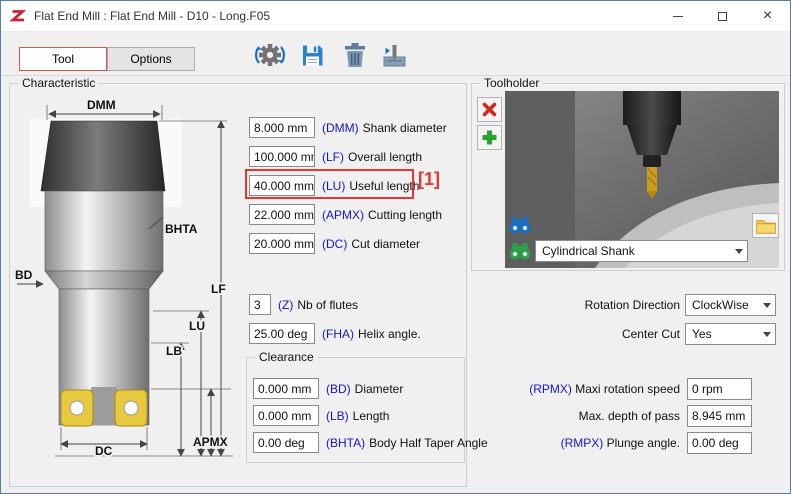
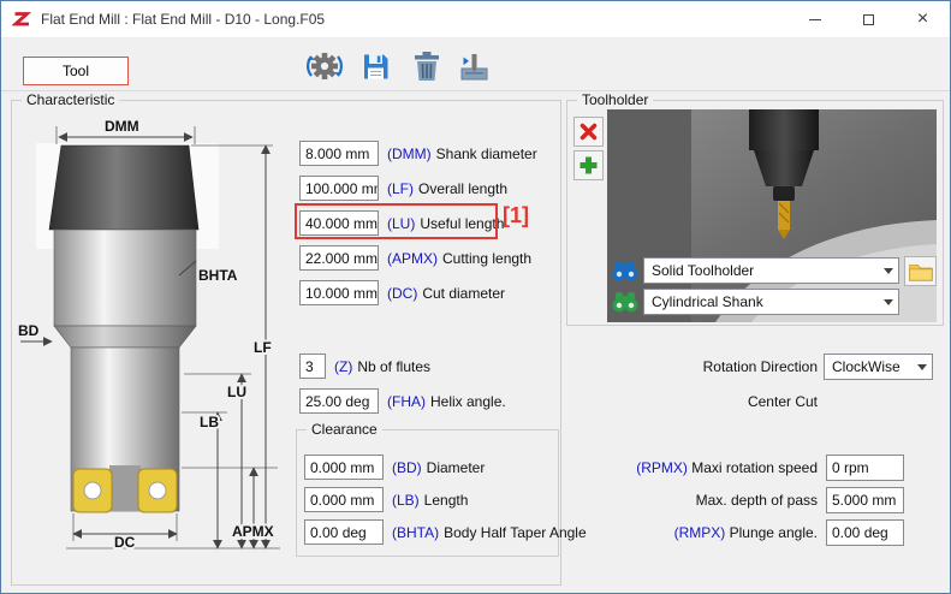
  Flat End Mill : Flat End Mill - D10 - Long.F05
  ×
  Tool
- Options
  Characteristic
  Toolholder
  DMM
  BHTA
  BD
  LF
  LU
  LB
  DC
  APMX
  8.000 mm
  (DMM)
  Shank diameter
  100.000 m
  (LF)
  Overall length
  40.000 mm
  (LU)
  Useful length
  22.000 mm
  (APMX)
  Cutting length
- 20.000 mm
+ 10.000 mm
  (DC)
  Cut diameter
  3
  (Z)
  Nb of flutes
  25.00 deg
  (FHA)
  Helix angle.
  Clearance
  0.000 mm
  (BD)
  Diameter
  0.000 mm
  (LB)
  Length
  0.00 deg
  (BHTA)
  Body Half Taper Angle
  [1]
+ Solid Toolholder
  Cylindrical Shank
  Rotation Direction
  ClockWise
  Center Cut
- Yes
  (RPMX) Maxi rotation speed
  0 rpm
  Max. depth of pass
- 8.945 mm
+ 5.000 mm
  (RMPX) Plunge angle.
  0.00 deg
